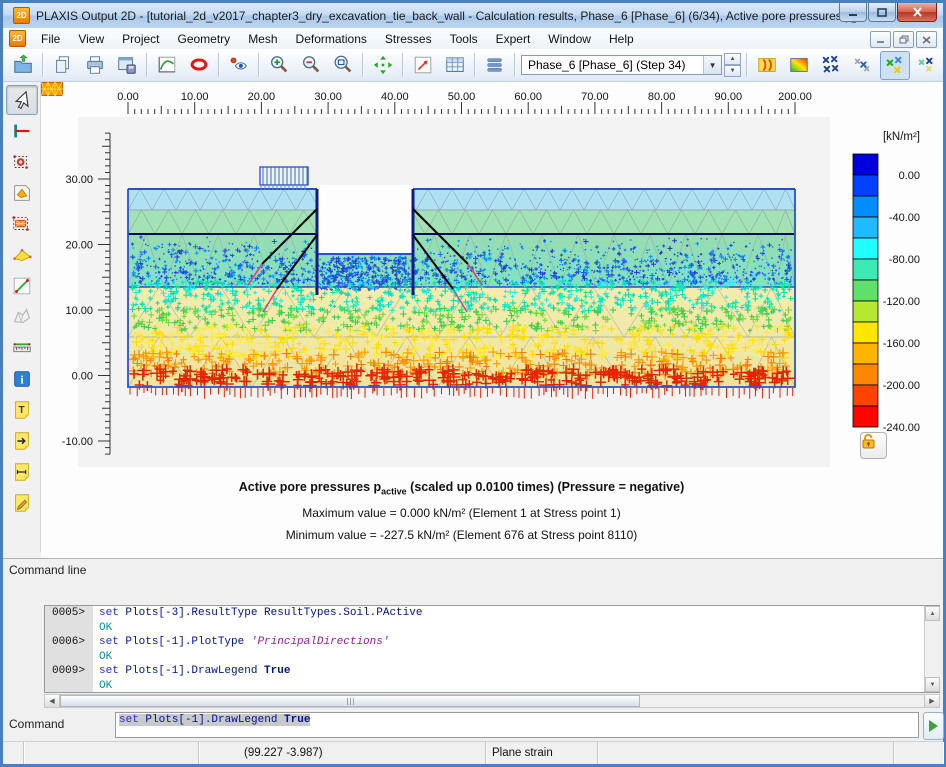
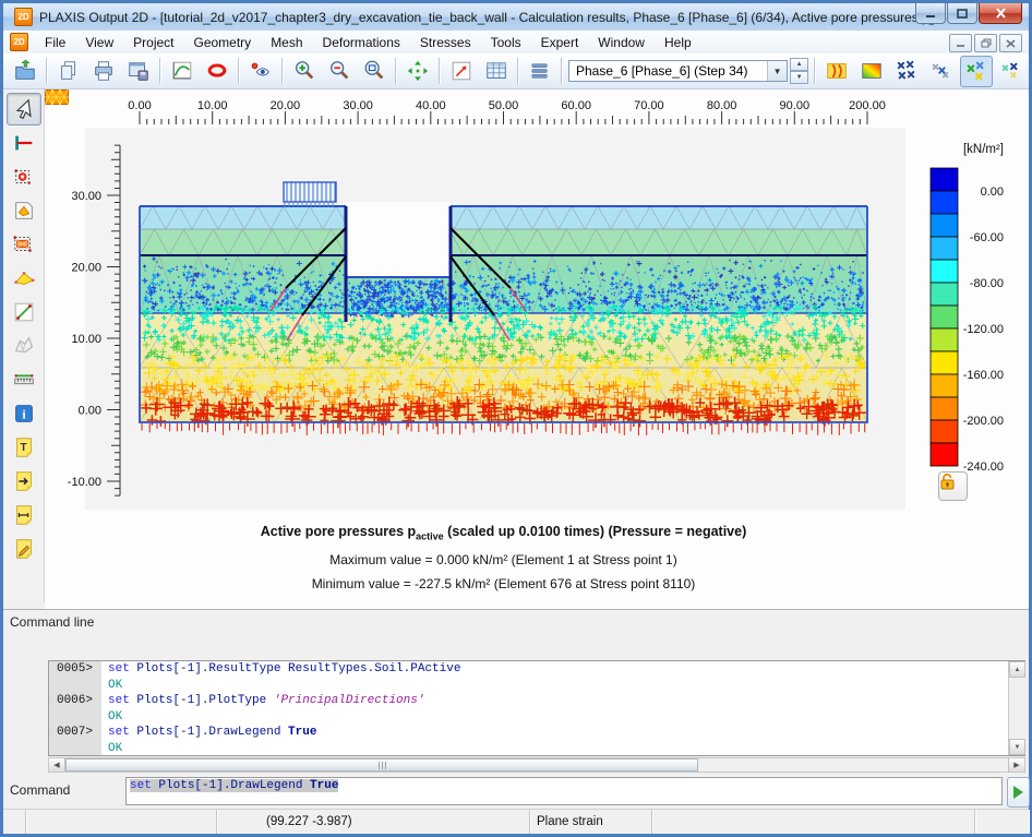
  2D
  PLAXIS Output 2D - [tutorial_2d_v2017_chapter3_dry_excavation_tie_back_wall - Calculation results, Phase_6 [Phase_6] (6/34), Active pore pressure
  2D
  File
  View
  Project
  Geometry
  Mesh
  Deformations
  Stresses
  Tools
  Expert
  Window
  Help
  Phase_6 [Phase_6] (Step 34)
  ▼
  i
  T
  0.00
  10.00
  20.00
  30.00
  40.00
  50.00
  60.00
  70.00
  80.00
  90.00
  200.00
  30.00
  20.00
  10.00
  0.00
  -10.00
  [kN/m²]
  0.00
- -40.00
+ -60.00
  -80.00
  -120.00
  -160.00
  -200.00
  -240.00
  Active pore pressures pactive (scaled up 0.0100 times) (Pressure = negative)
  Maximum value = 0.000 kN/m² (Element 1 at Stress point 1)
  Minimum value = -227.5 kN/m² (Element 676 at Stress point 8110)
  Command line
- 0005> set Plots[-3].ResultType ResultTypes.Soil.PActive
+ 0005> set Plots[-1].ResultType ResultTypes.Soil.PActive
  OK
  0006> set Plots[-1].PlotType 'PrincipalDirections'
  OK
- 0009> set Plots[-1].DrawLegend True
+ 0007> set Plots[-1].DrawLegend True
  OK
  Command
  set Plots[-1].DrawLegend True
  (99.227 -3.987)
  Plane strain
